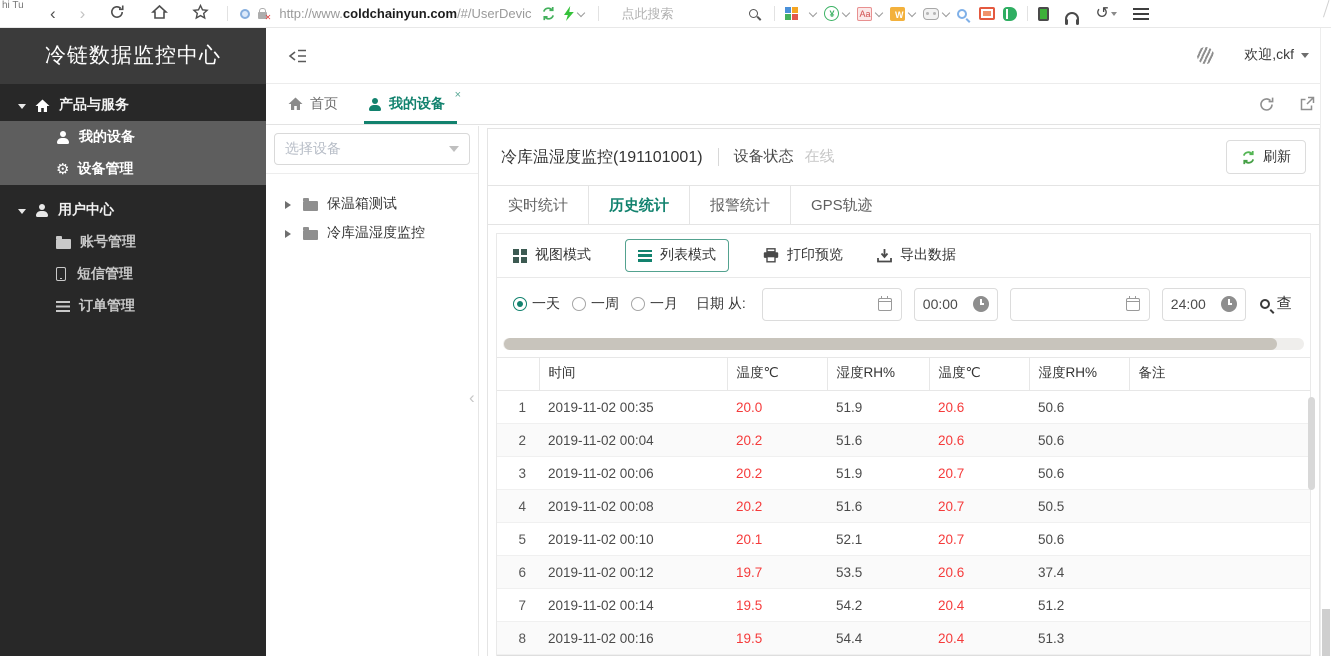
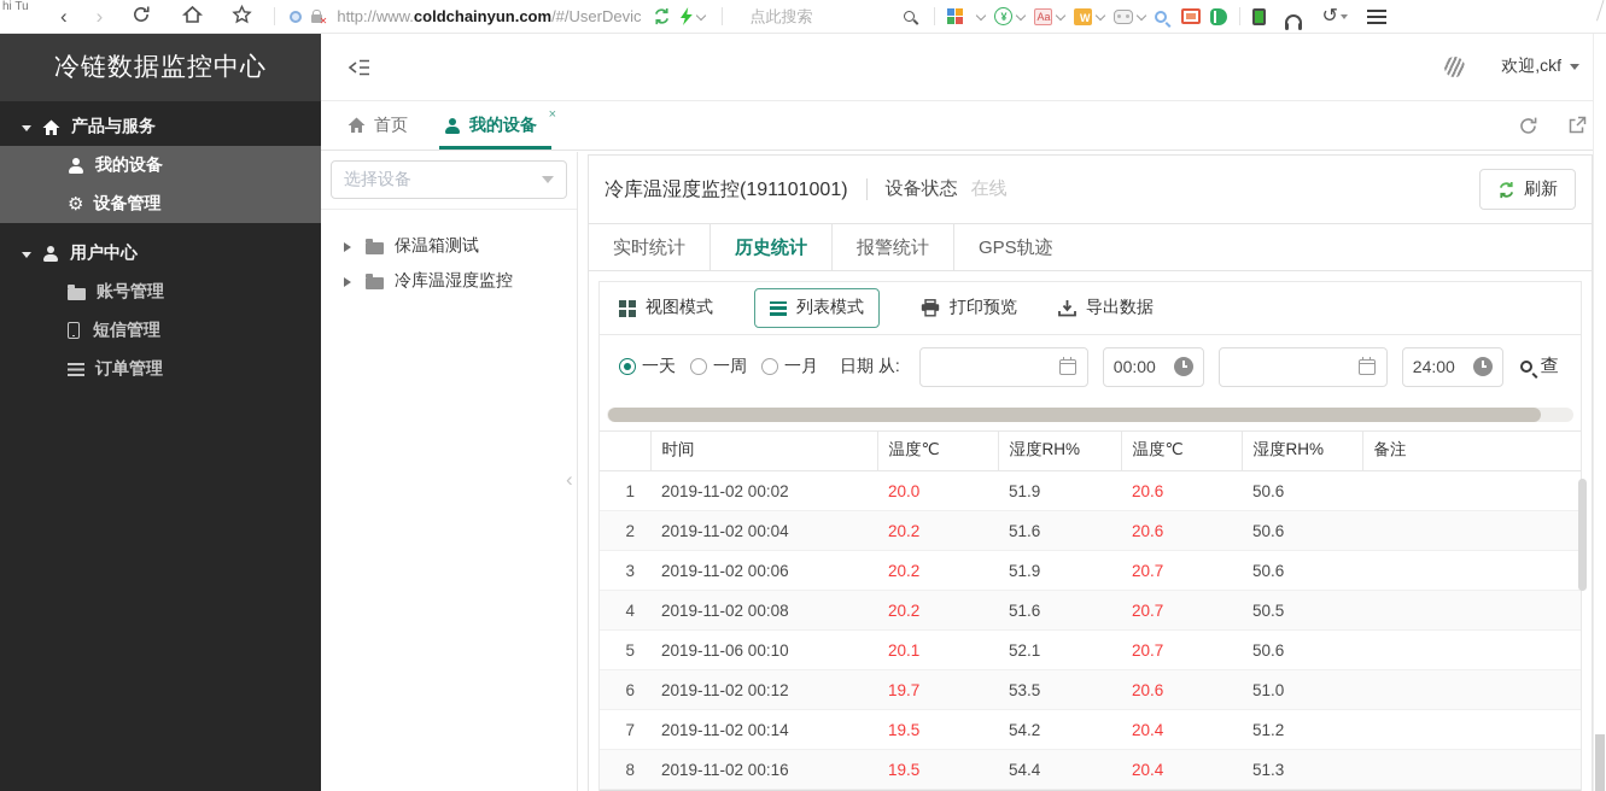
  hi Tu
  ‹
  ›
  http://www.coldchainyun.com/#/UserDevic
  点此搜索
  ¥
  Aa
  W
  ↺
  冷链数据监控中心
  产品与服务
  我的设备
  ⚙
  设备管理
  用户中心
  账号管理
  短信管理
  订单管理
  欢迎,ckf
  首页
  我的设备
  ×
  选择设备
  保温箱测试
  冷库温湿度监控
  ‹
  冷库温湿度监控(191101001)
  设备状态
  在线
  刷新
  实时统计
  历史统计
  报警统计
  GPS轨迹
  视图模式
  列表模式
  打印预览
  导出数据
  一天
  一周
  一月
  日期 从:
  00:00
  24:00
  查
  	时间	温度℃	湿度RH%	温度℃	湿度RH%	备注
- 1	2019-11-02 00:35	20.0	51.9	20.6	50.6
+ 1	2019-11-02 00:02	20.0	51.9	20.6	50.6
  2	2019-11-02 00:04	20.2	51.6	20.6	50.6
  3	2019-11-02 00:06	20.2	51.9	20.7	50.6
  4	2019-11-02 00:08	20.2	51.6	20.7	50.5
- 5	2019-11-02 00:10	20.1	52.1	20.7	50.6
+ 5	2019-11-06 00:10	20.1	52.1	20.7	50.6
- 6	2019-11-02 00:12	19.7	53.5	20.6	37.4
+ 6	2019-11-02 00:12	19.7	53.5	20.6	51.0
  7	2019-11-02 00:14	19.5	54.2	20.4	51.2
  8	2019-11-02 00:16	19.5	54.4	20.4	51.3
